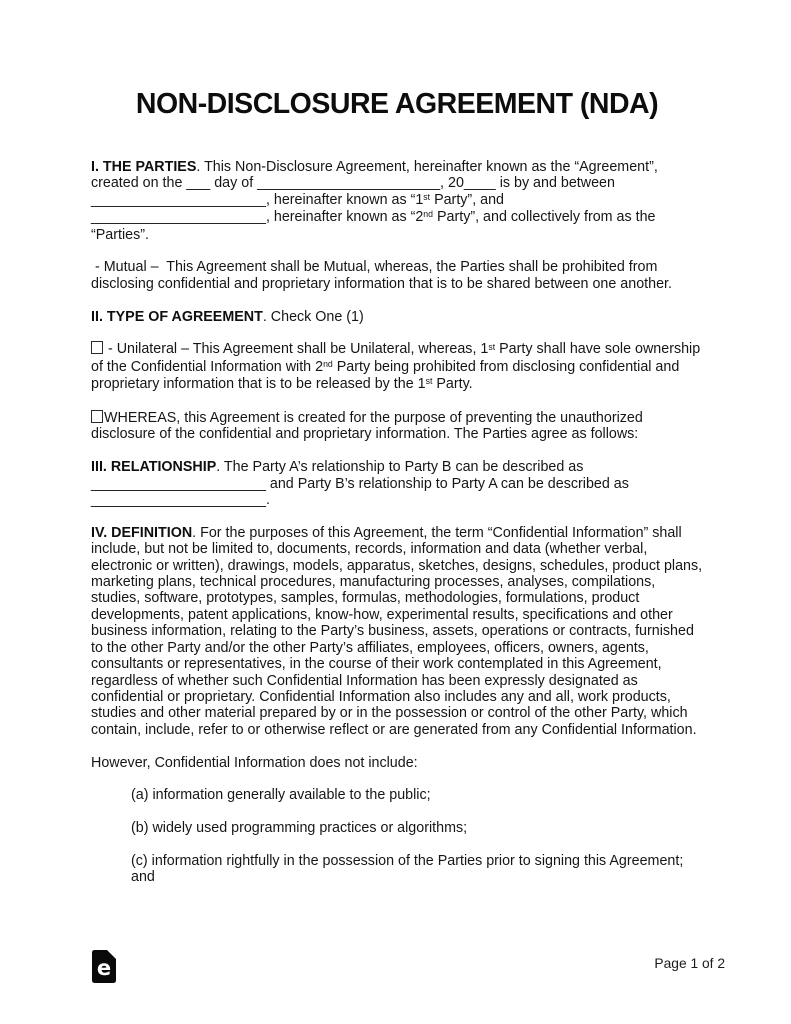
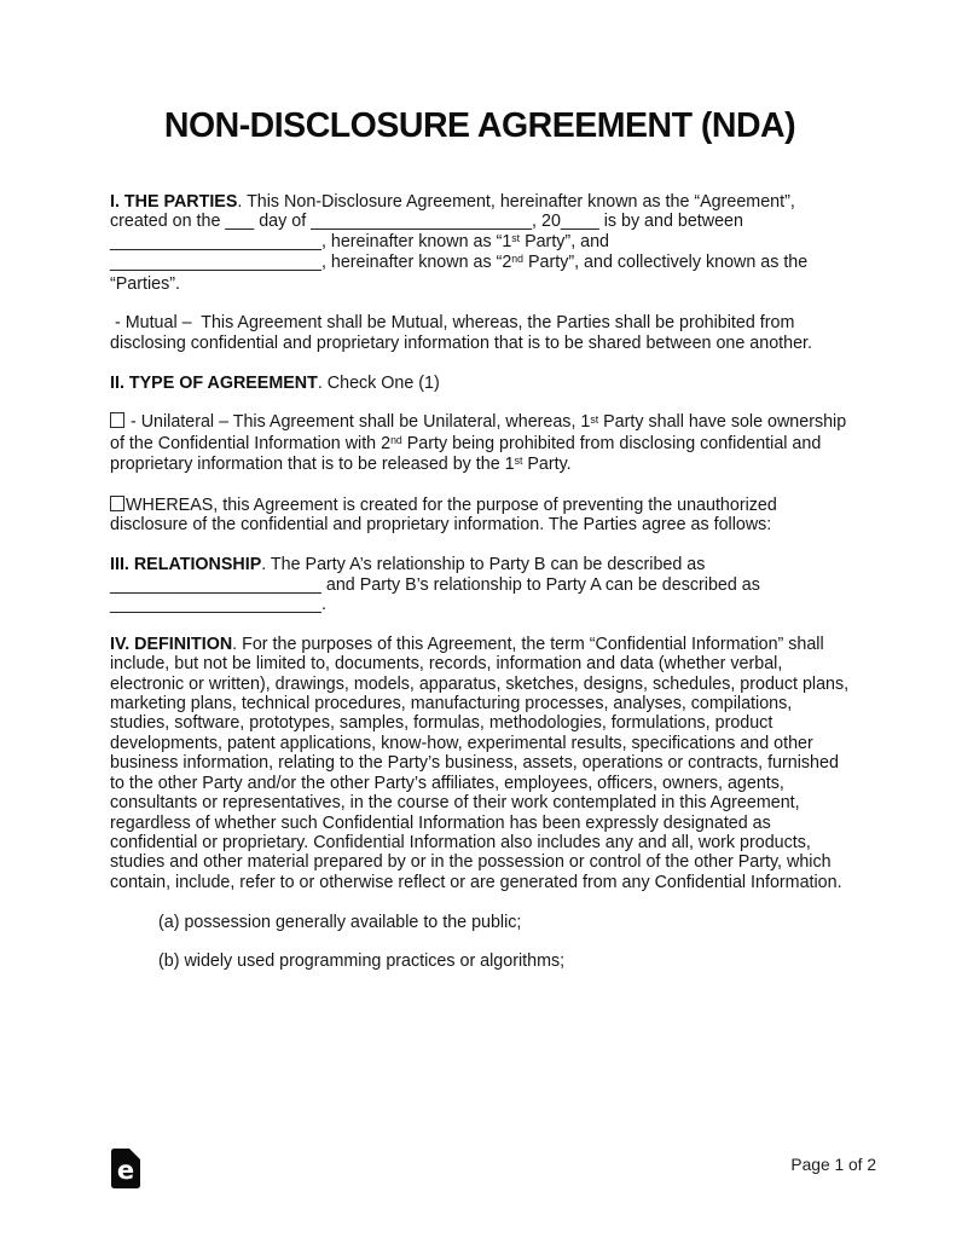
  NON-DISCLOSURE AGREEMENT (NDA)
  I. THE PARTIES. This Non-Disclosure Agreement, hereinafter known as the “Agreement”,
  created on the ___ day of _______________________, 20____ is by and between
  ______________________, hereinafter known as “1st Party”, and
- ______________________, hereinafter known as “2nd Party”, and collectively from as the
+ ______________________, hereinafter known as “2nd Party”, and collectively known as the
  “Parties”.
  - Mutual – This Agreement shall be Mutual, whereas, the Parties shall be prohibited from disclosing confidential and proprietary information that is to be shared between one another.
  II. TYPE OF AGREEMENT. Check One (1)
  - Unilateral – This Agreement shall be Unilateral, whereas, 1st Party shall have sole ownership of the Confidential Information with 2nd Party being prohibited from disclosing confidential and proprietary information that is to be released by the 1st Party.
  WHEREAS, this Agreement is created for the purpose of preventing the unauthorized disclosure of the confidential and proprietary information. The Parties agree as follows:
  III. RELATIONSHIP. The Party A’s relationship to Party B can be described as
  ______________________ and Party B’s relationship to Party A can be described as
  ______________________.
  IV. DEFINITION. For the purposes of this Agreement, the term “Confidential Information” shall include, but not be limited to, documents, records, information and data (whether verbal, electronic or written), drawings, models, apparatus, sketches, designs, schedules, product plans, marketing plans, technical procedures, manufacturing processes, analyses, compilations, studies, software, prototypes, samples, formulas, methodologies, formulations, product developments, patent applications, know-how, experimental results, specifications and other business information, relating to the Party’s business, assets, operations or contracts, furnished to the other Party and/or the other Party’s affiliates, employees, officers, owners, agents, consultants or representatives, in the course of their work contemplated in this Agreement, regardless of whether such Confidential Information has been expressly designated as confidential or proprietary. Confidential Information also includes any and all, work products, studies and other material prepared by or in the possession or control of the other Party, which contain, include, refer to or otherwise reflect or are generated from any Confidential Information.
- However, Confidential Information does not include:
- (a) information generally available to the public;
+ (a) possession generally available to the public;
  (b) widely used programming practices or algorithms;
- (c) information rightfully in the possession of the Parties prior to signing this Agreement; and
  e
  Page 1 of 2
